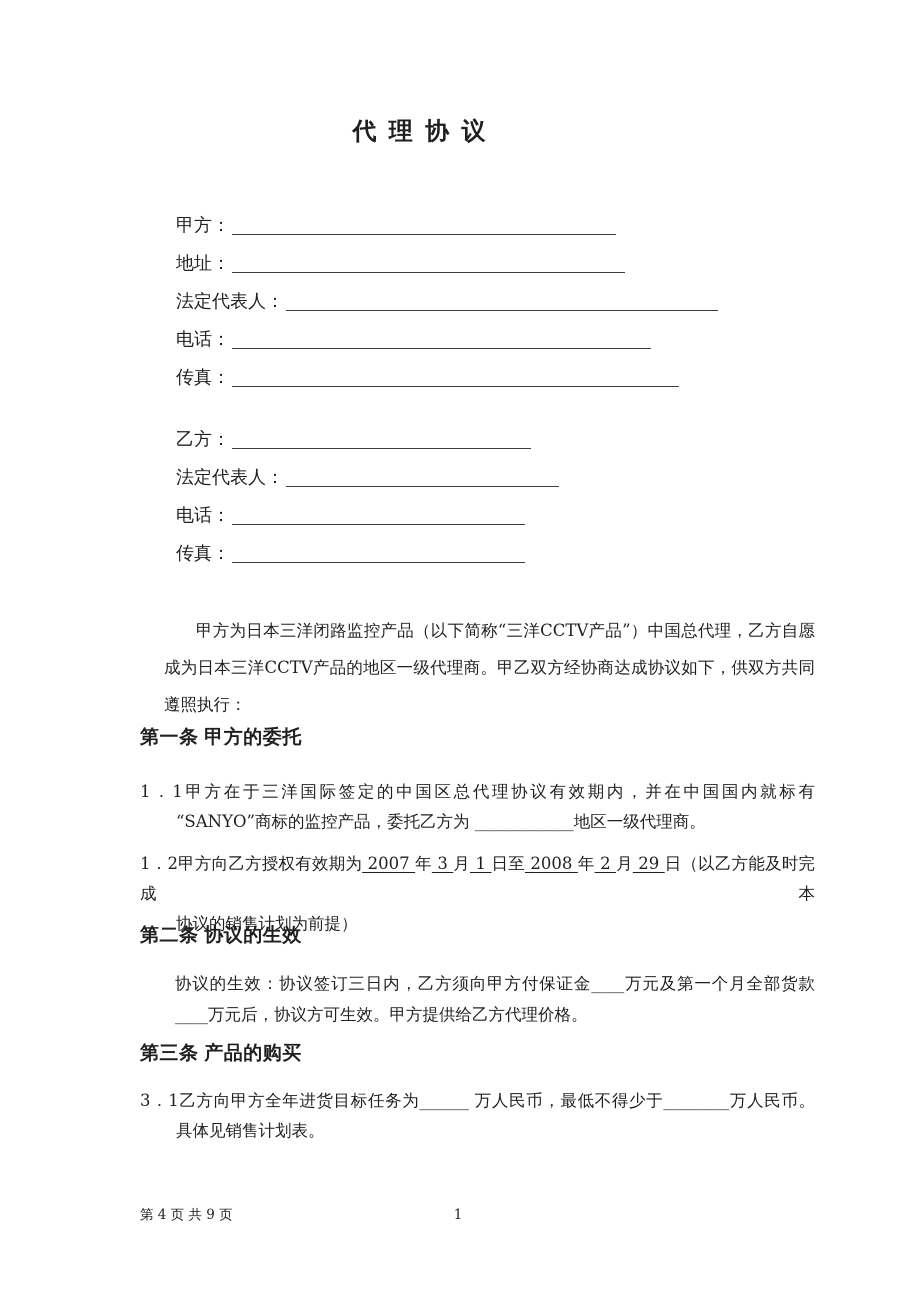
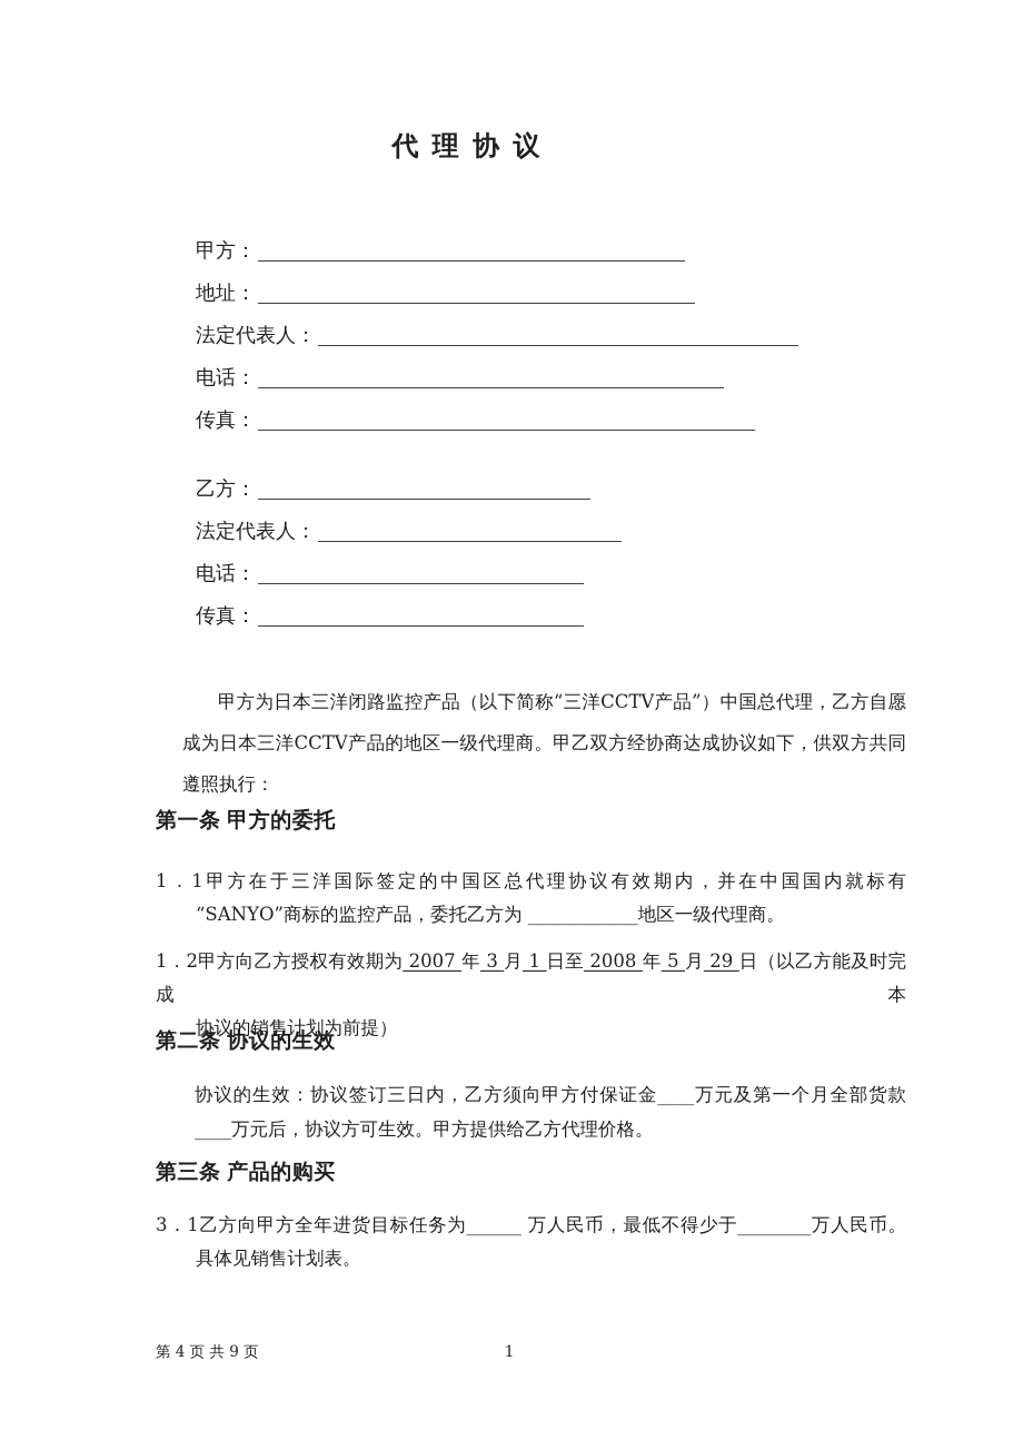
  代 理 协 议
  甲方：
  地址：
  法定代表人：
  电话：
  传真：
  乙方：
  法定代表人：
  电话：
  传真：
  甲方为日本三洋闭路监控产品（以下简称“三洋CCTV产品”）中国总代理，乙方自愿
  成为日本三洋CCTV产品的地区一级代理商。甲乙双方经协商达成协议如下，供双方共同
  遵照执行：
  第一条 甲方的委托
  1．1甲方在于三洋国际签定的中国区总代理协议有效期内，并在中国国内就标有
  “SANYO”商标的监控产品，委托乙方为 ____________地区一级代理商。
- 1．2甲方向乙方授权有效期为 2007 年 3 月 1 日至 2008 年 2 月 29 日（以乙方能及时完成本
+ 1．2甲方向乙方授权有效期为 2007 年 3 月 1 日至 2008 年 5 月 29 日（以乙方能及时完成本
  协议的销售计划为前提）
  第二条 协议的生效
  协议的生效：协议签订三日内，乙方须向甲方付保证金____万元及第一个月全部货款
  ____万元后，协议方可生效。甲方提供给乙方代理价格。
  第三条 产品的购买
  3．1乙方向甲方全年进货目标任务为______ 万人民币，最低不得少于________万人民币。
  具体见销售计划表。
  第 4 页 共 9 页
  1
